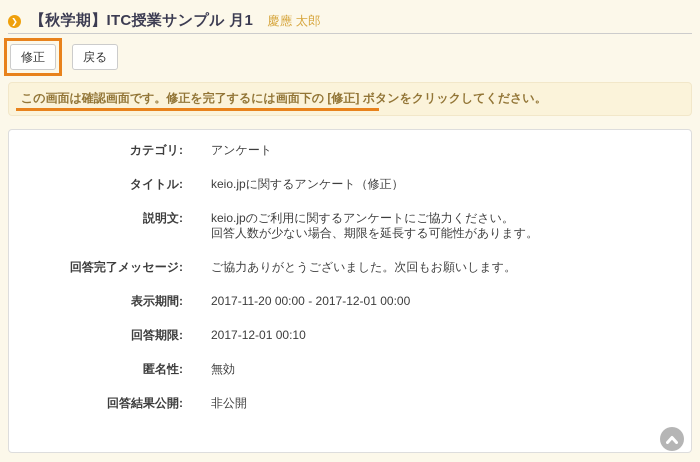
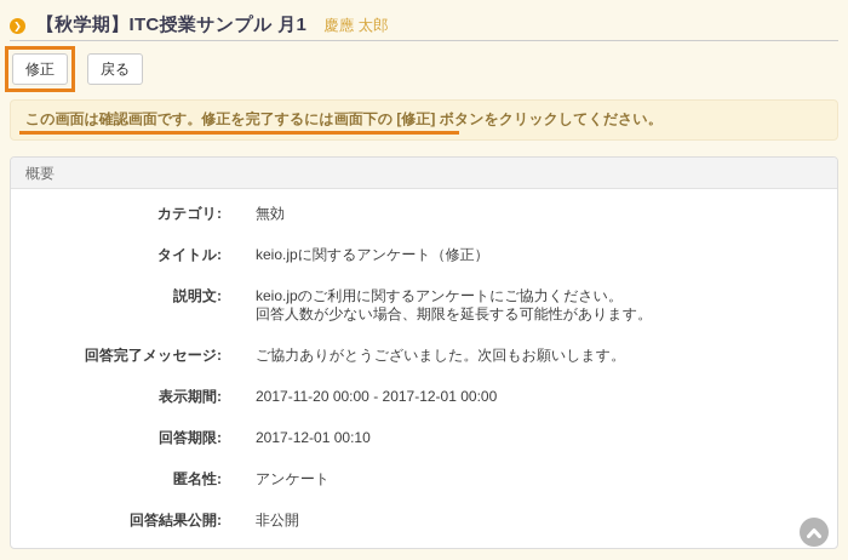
  ❯
  【秋学期】ITC授業サンプル 月1
  慶應 太郎
  修正
  戻る
  この画面は確認画面です。修正を完了するには画面下の [修正] ボタンをクリックしてください。
+ 概要
  カテゴリ:
- アンケート
+ 無効
  タイトル:
  keio.jpに関するアンケート（修正）
  説明文:
  keio.jpのご利用に関するアンケートにご協力ください。
  回答人数が少ない場合、期限を延長する可能性があります。
  回答完了メッセージ:
  ご協力ありがとうございました。次回もお願いします。
  表示期間:
  2017-11-20 00:00 - 2017-12-01 00:00
  回答期限:
  2017-12-01 00:10
  匿名性:
- 無効
+ アンケート
  回答結果公開:
  非公開
